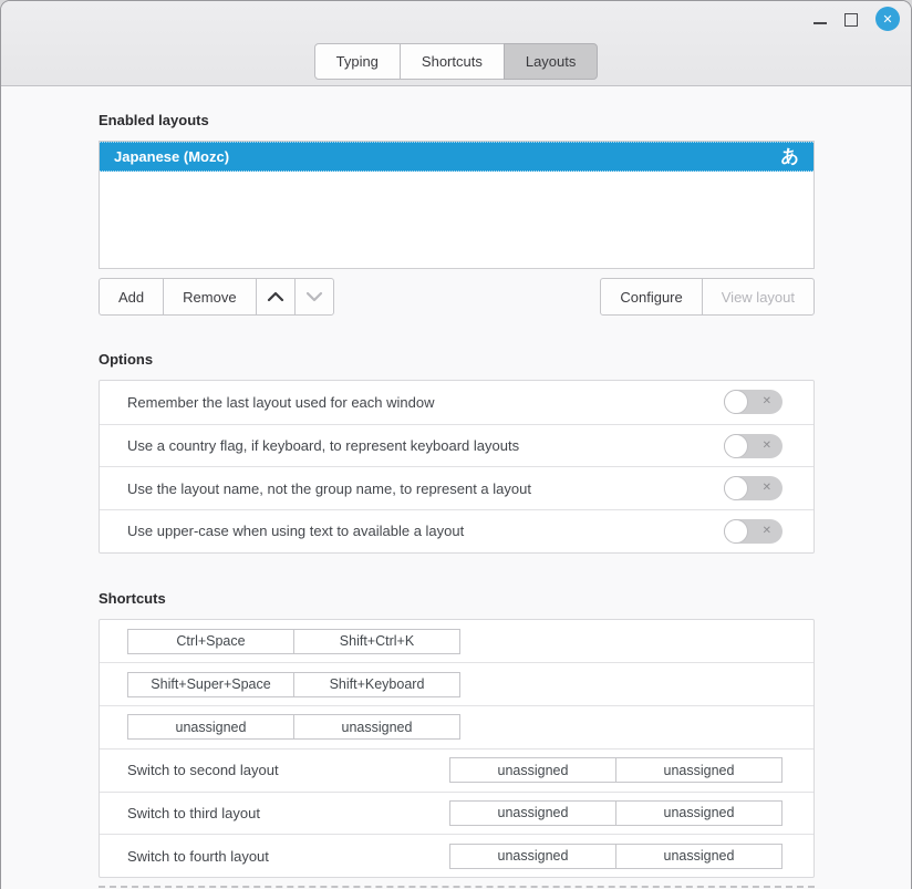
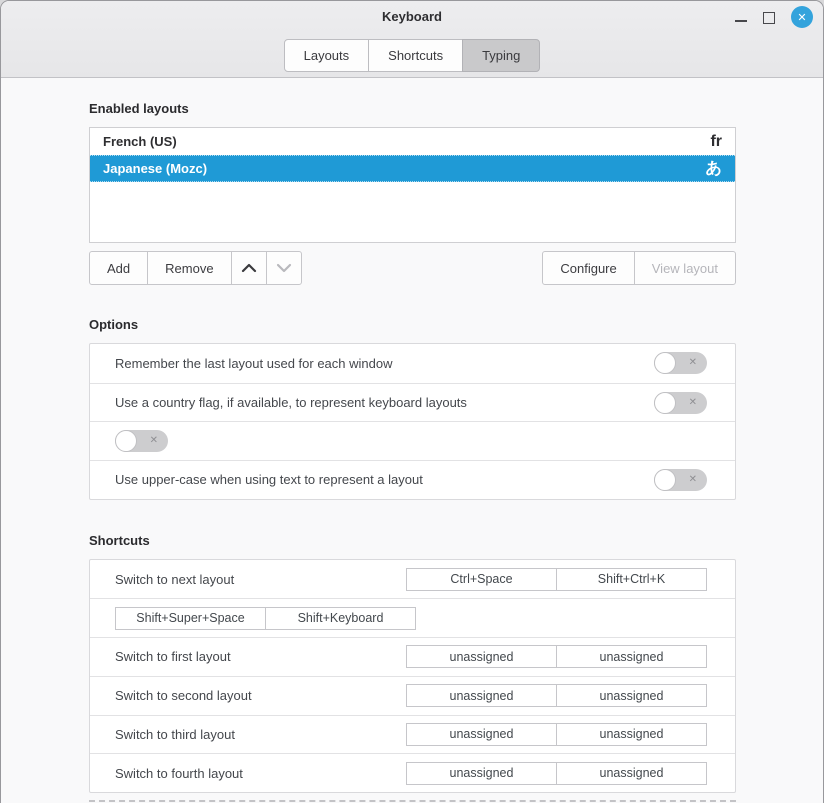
+ Keyboard
  ✕
- Typing
+ Layouts
  Shortcuts
- Layouts
+ Typing
  Enabled layouts
+ French (US)
+ fr
  Japanese (Mozc)
  あ
  Add
  Remove
  Configure
  View layout
  Options
  Remember the last layout used for each window
  ✕
- Use a country flag, if keyboard, to represent keyboard layouts
+ Use a country flag, if available, to represent keyboard layouts
  ✕
- Use the layout name, not the group name, to represent a layout
  ✕
- Use upper-case when using text to available a layout
+ Use upper-case when using text to represent a layout
  ✕
  Shortcuts
+ Switch to next layout
  Ctrl+Space
  Shift+Ctrl+K
  Shift+Super+Space
  Shift+Keyboard
+ Switch to first layout
  unassigned
  unassigned
  Switch to second layout
  unassigned
  unassigned
  Switch to third layout
  unassigned
  unassigned
  Switch to fourth layout
  unassigned
  unassigned
